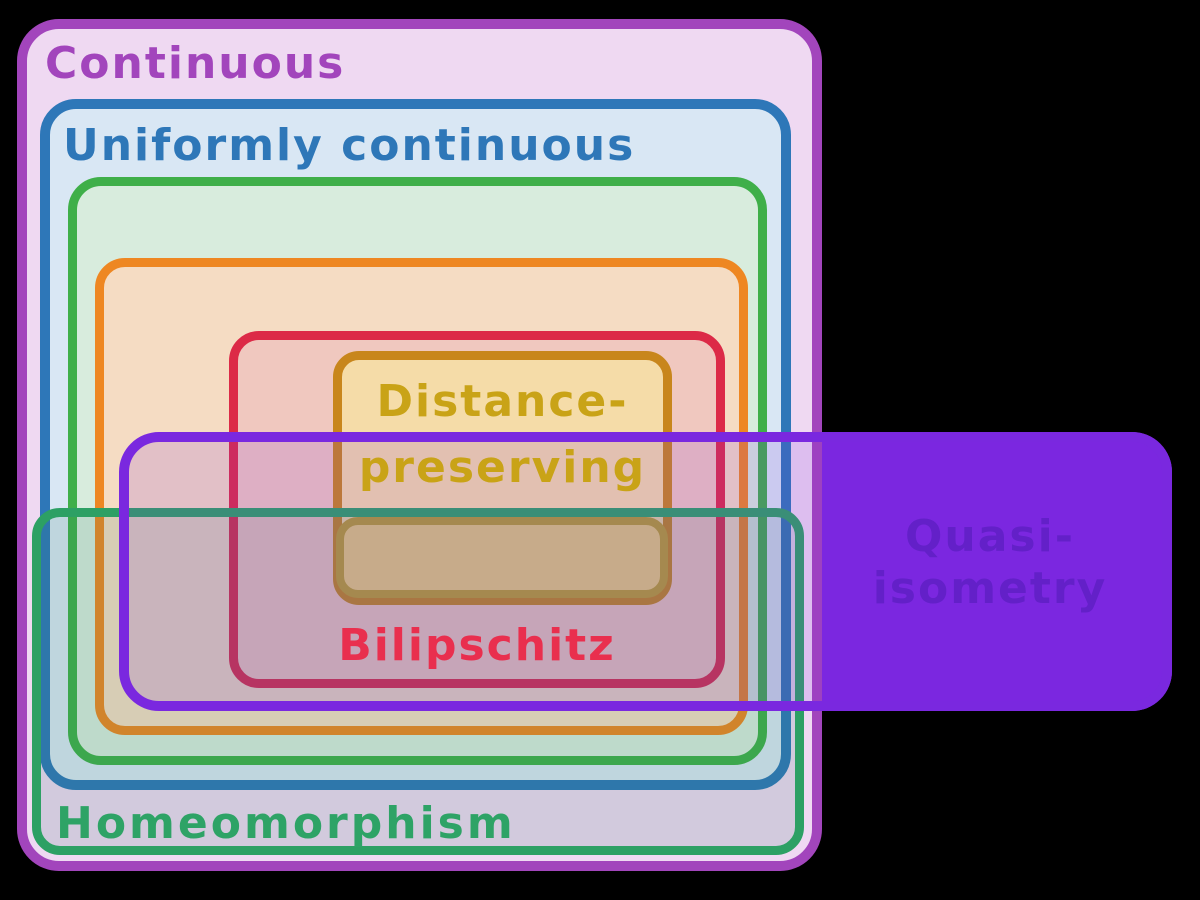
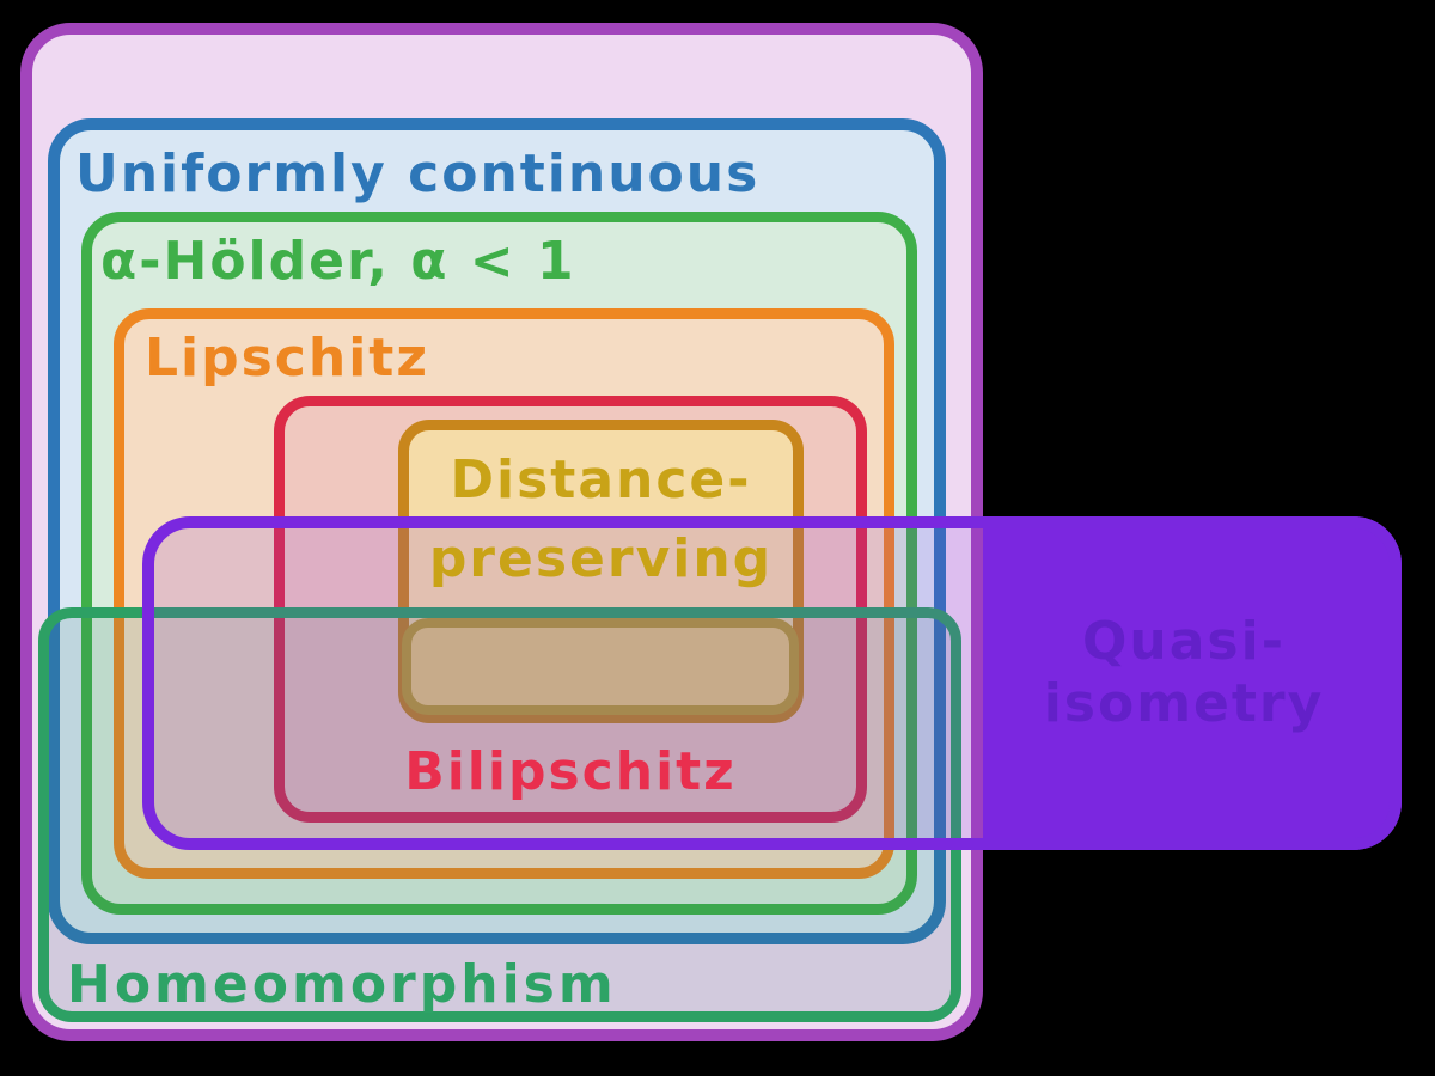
- Continuous
  Uniformly continuous
+ α-Hölder, α < 1
+ Lipschitz
  Bilipschitz
  Distance-
  preserving
  Homeomorphism
  Quasi-
  isometry
